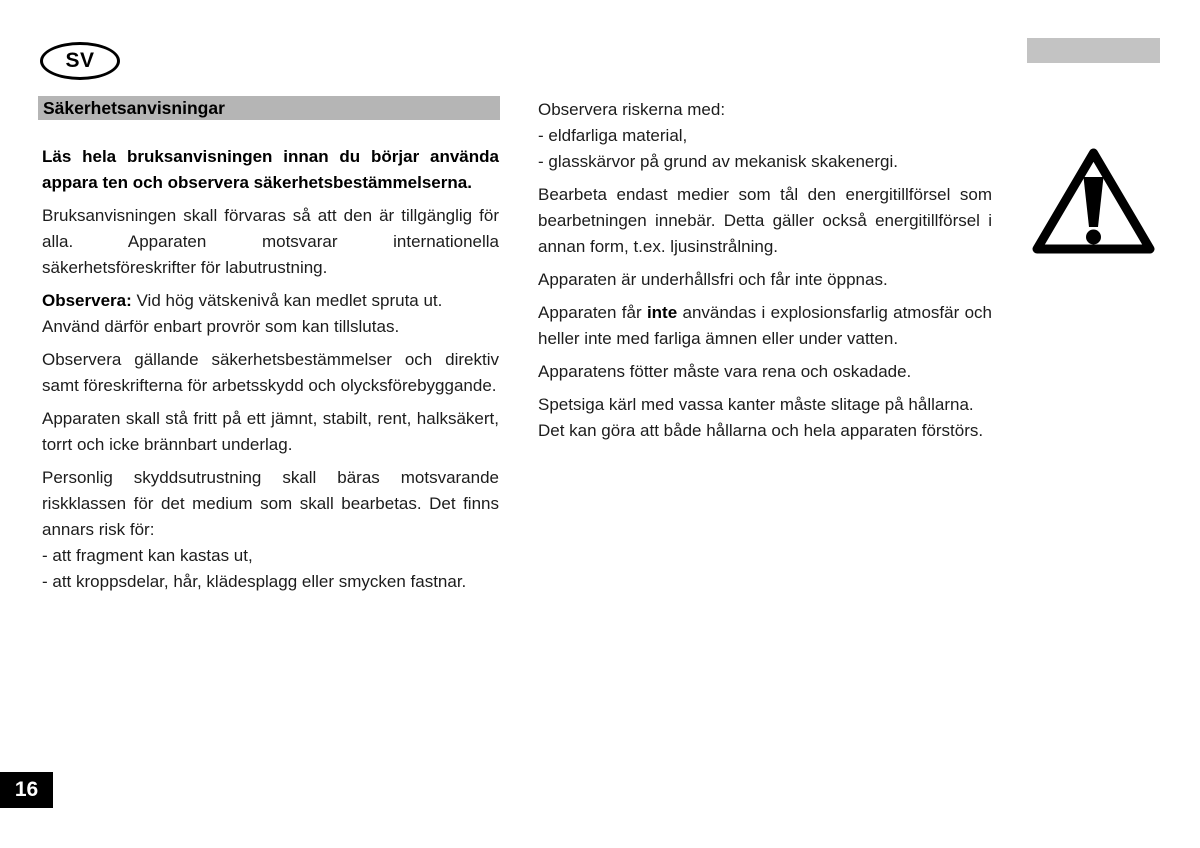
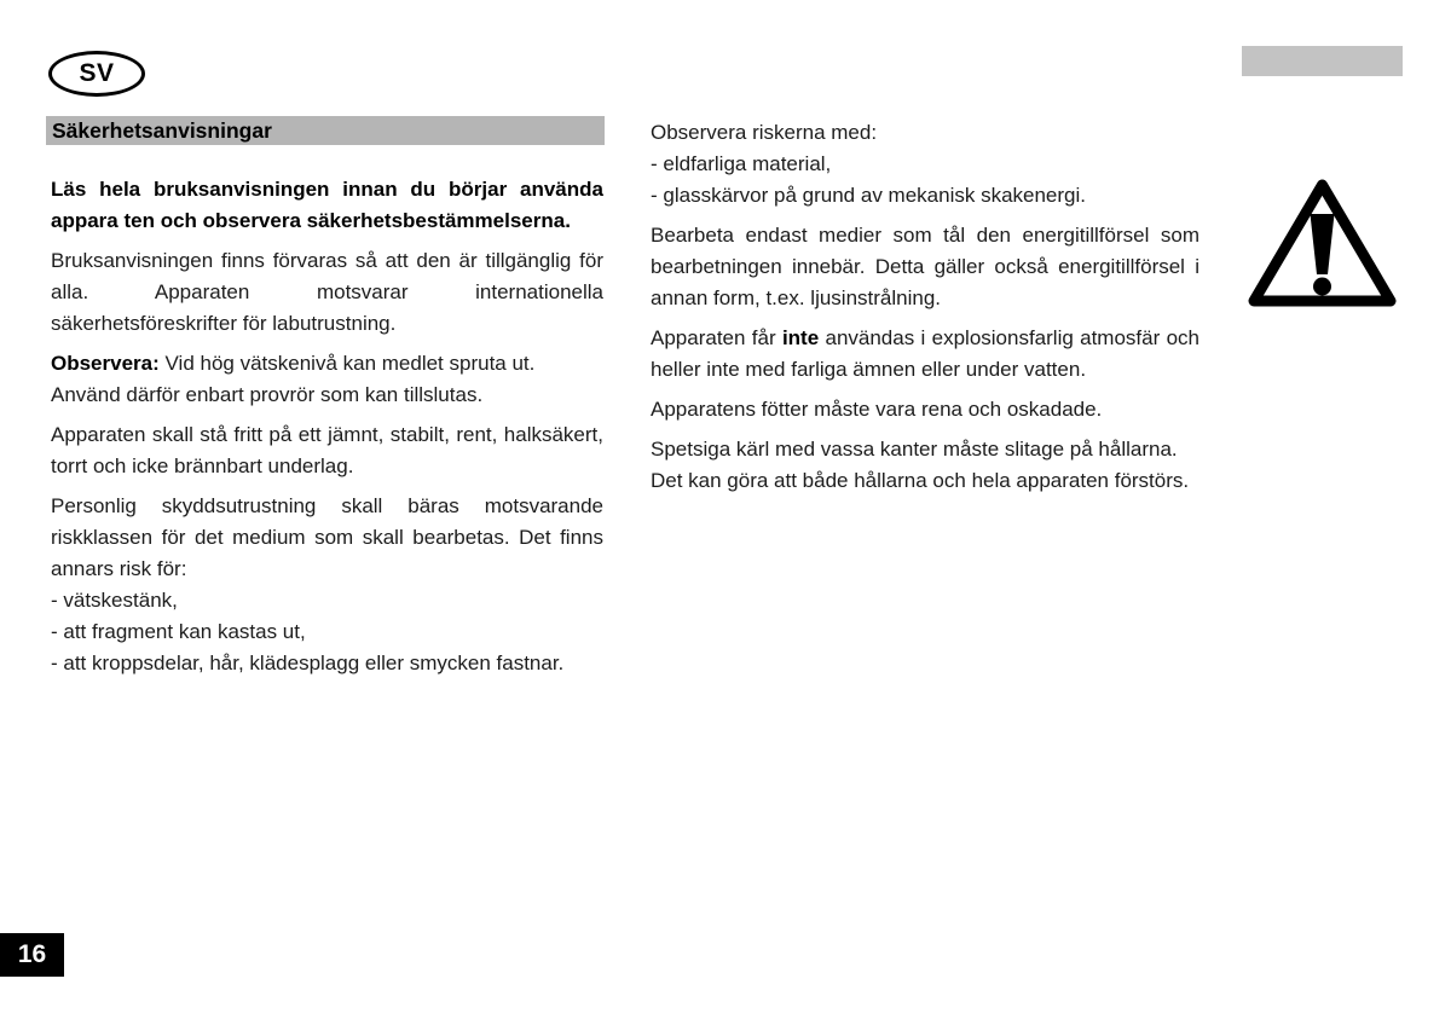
  SV
  Säkerhetsanvisningar
  Läs hela bruksanvisningen innan du börjar använda appara ten och observera säkerhetsbestämmelserna.
- Bruksanvisningen skall förvaras så att den är tillgänglig för alla. Apparaten motsvarar internationella säkerhetsföreskrifter för labutrustning.
+ Bruksanvisningen finns förvaras så att den är tillgänglig för alla. Apparaten motsvarar internationella säkerhetsföreskrifter för labutrustning.
  Observera: Vid hög vätskenivå kan medlet spruta ut.
  Använd därför enbart provrör som kan tillslutas.
- Observera gällande säkerhetsbestämmelser och direktiv samt föreskrifterna för arbetsskydd och olycksförebyggande.
  Apparaten skall stå fritt på ett jämnt, stabilt, rent, halksäkert, torrt och icke brännbart underlag.
  Personlig skyddsutrustning skall bäras motsvarande riskklassen för det medium som skall bearbetas. Det finns annars risk för:
+ - vätskestänk,
  - att fragment kan kastas ut,
  - att kroppsdelar, hår, klädesplagg eller smycken fastnar.
  Observera riskerna med:
  - eldfarliga material,
  - glasskärvor på grund av mekanisk skakenergi.
  Bearbeta endast medier som tål den energitillförsel som bear­betningen innebär. Detta gäller också energitillförsel i annan form, t.ex. ljusinstrålning.
- Apparaten är underhållsfri och får inte öppnas.
  Apparaten får inte användas i explosionsfarlig atmosfär och heller inte med farliga ämnen eller under vatten.
  Apparatens fötter måste vara rena och oskadade.
  Spetsiga kärl med vassa kanter måste slitage på hållarna.
  Det kan göra att både hållarna och hela apparaten förstörs.
  16
